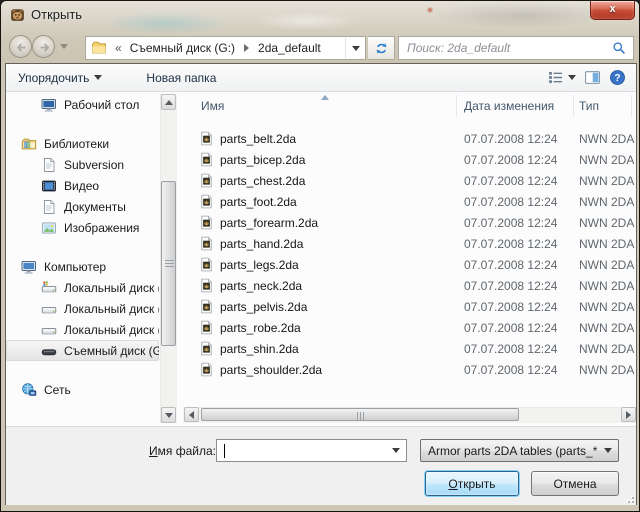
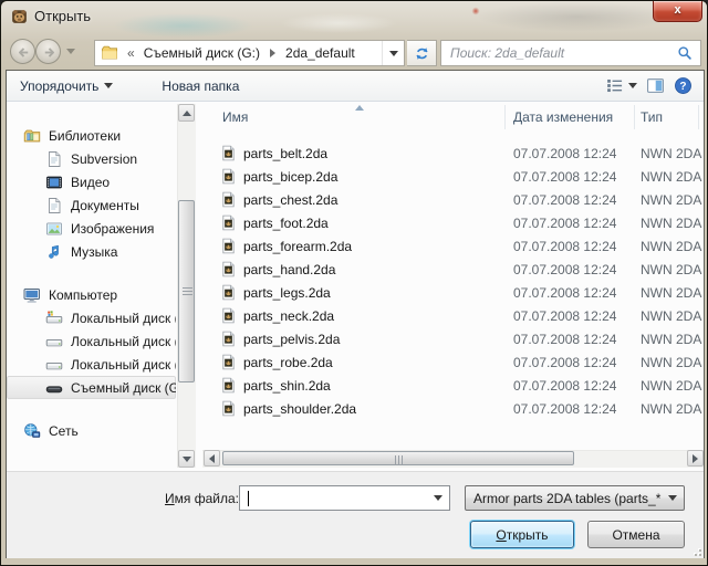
  Открыть
  x
  «
  Съемный диск (G:)
  2da_default
  Поиск: 2da_default
  Упорядочить
  Новая папка
- Рабочий стол
  Библиотеки
  Subversion
  Видео
  Документы
  Изображения
+ Музыка
  Компьютер
  Локальный диск
  Локальный диск
  Локальный диск
  Съемный диск (G
  Сеть
  Имя
  Дата изменения
  Тип
  parts_belt.2da
  07.07.2008 12:24
  NWN 2DA
  parts_bicep.2da
  07.07.2008 12:24
  NWN 2DA
  parts_chest.2da
  07.07.2008 12:24
  NWN 2DA
  parts_foot.2da
  07.07.2008 12:24
  NWN 2DA
  parts_forearm.2da
  07.07.2008 12:24
  NWN 2DA
  parts_hand.2da
  07.07.2008 12:24
  NWN 2DA
  parts_legs.2da
  07.07.2008 12:24
  NWN 2DA
  parts_neck.2da
  07.07.2008 12:24
  NWN 2DA
  parts_pelvis.2da
  07.07.2008 12:24
  NWN 2DA
  parts_robe.2da
  07.07.2008 12:24
  NWN 2DA
  parts_shin.2da
  07.07.2008 12:24
  NWN 2DA
  parts_shoulder.2da
  07.07.2008 12:24
  NWN 2DA
  Имя файла:
  Armor parts 2DA tables (parts_*
  Открыть
  Отмена
